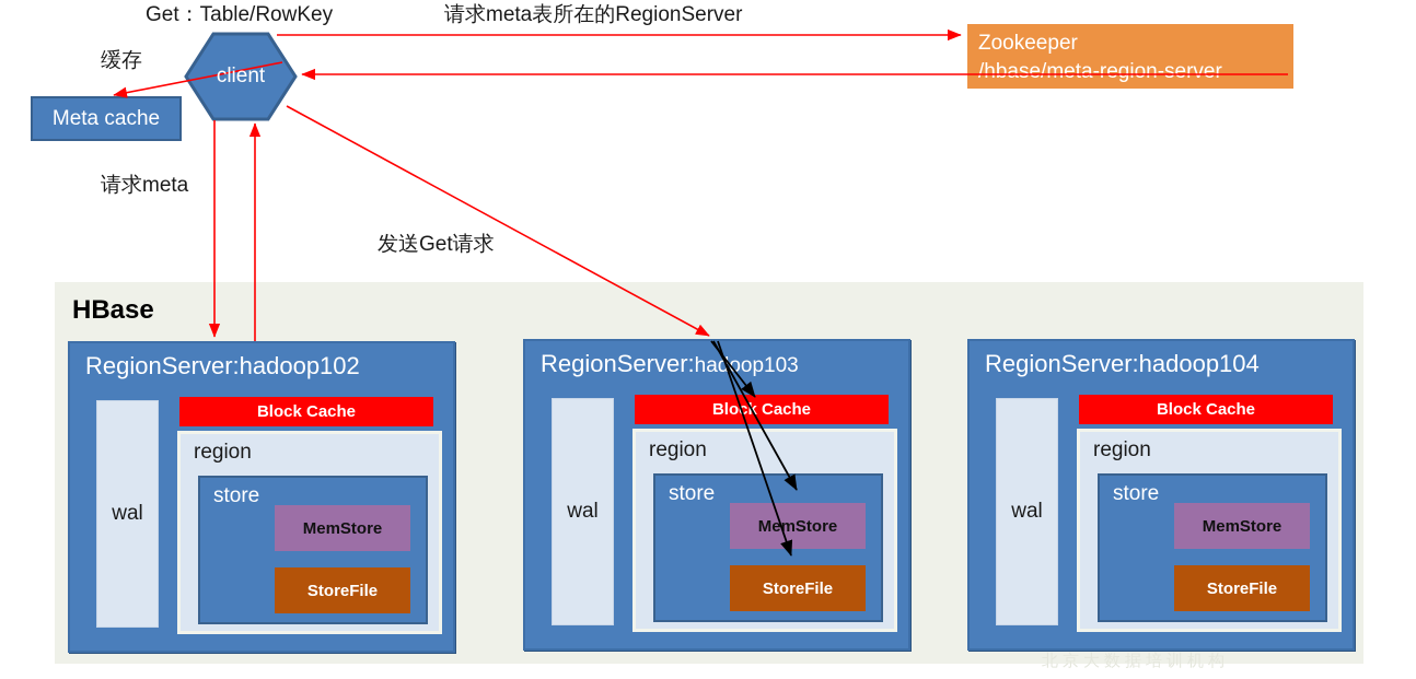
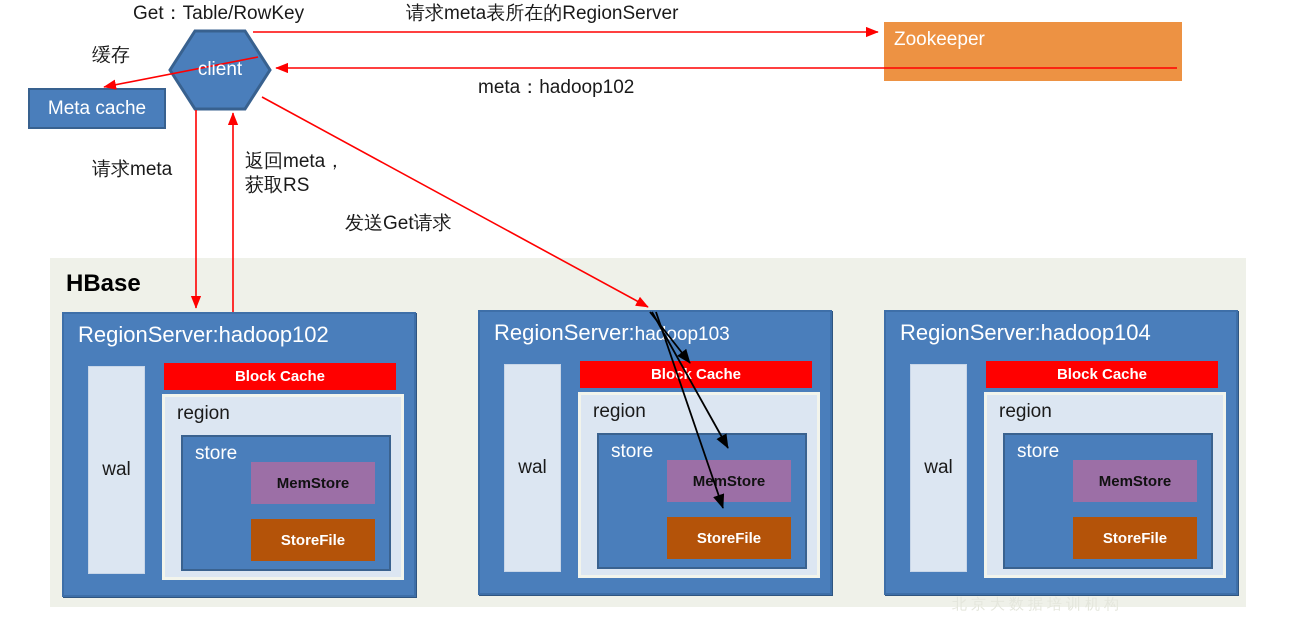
  HBase
  RegionServer:hadoop102
  wal
  Block Cache
  region
  store
  MemStore
  StoreFile
  RegionServer:hadoop103
  wal
  Bloc Cache
  region
  store
  MemStore
  StoreFile
  RegionServer:hadoop104
  wal
  Block Cache
  region
  store
  MemStore
  StoreFile
  Meta cache
  Zookeeper
- /hbase/meta-region-server
  client
  Get：Table/RowKey
  缓存
  请求meta表所在的RegionServer
+ meta：hadoop102
  请求meta
+ 返回meta，
+ 获取RS
  发送Get请求
  北京大数据培训机构
